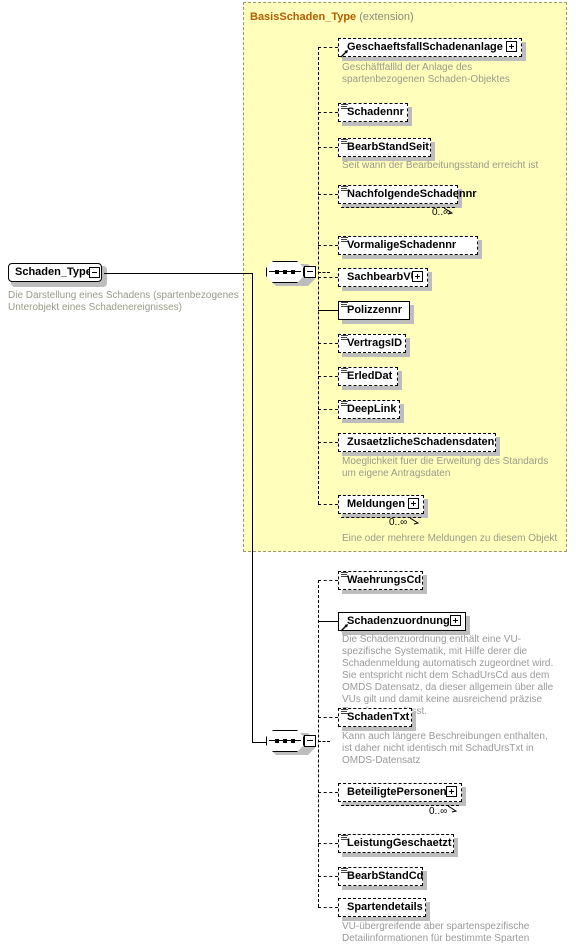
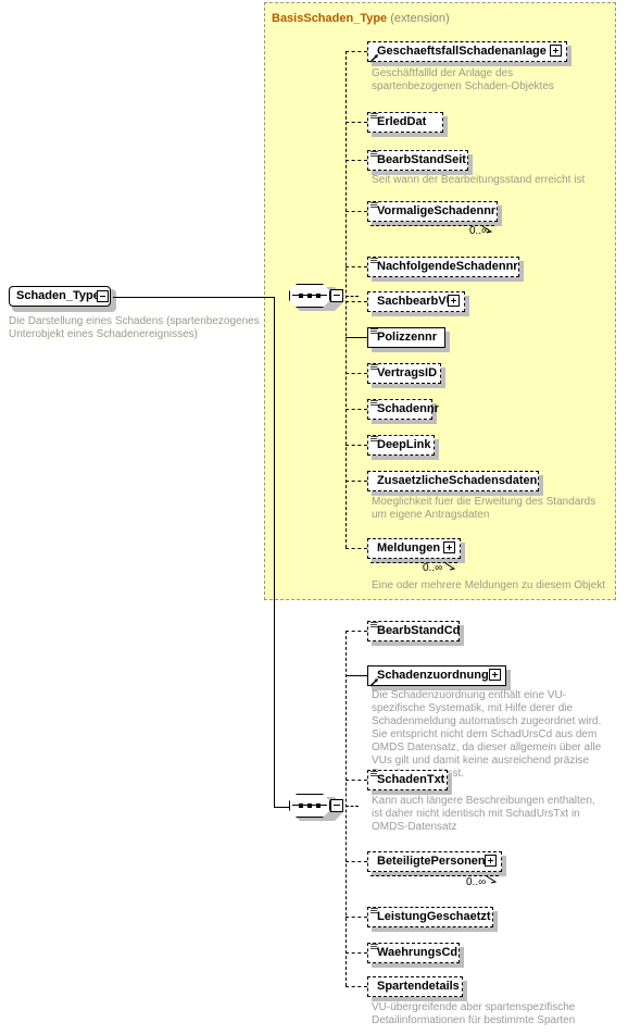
  BasisSchaden_Type (extension)
  Schaden_Typ
  Die Darstellung eines Schadens (spartenbezogenes Unterobjekt eines Schadenereignisses)
  GeschaeftsfallSchadenanlage
  Geschäftfallld der Anlage des spartenbezogenen Schaden-Objektes
- Schadennr
+ ErledDat
  BearbStandSeit
  Seit wann der Bearbeitungsstand erreicht ist
- NachfolgendeSchadennr
+ VormaligeSchadennr
  0..∞
- VormaligeSchadennr
+ NachfolgendeSchadennr
  SachbearbV
  Polizzennr
  VertragsID
- ErledDat
+ Schadennr
  DeepLink
  ZusaetzlicheSchadensdaten
  Moeglichkeit fuer die Erweitung des Standards um eigene Antragsdaten
  Meldungen
  0..∞
  Eine oder mehrere Meldungen zu diesem Objekt
- WaehrungsCd
+ BearbStandCd
  Schadenzuordnung
  Die Schadenzuordnung enthält eine VU-spezifische Systematik, mit Hilfe derer die Schadenmeldung automatisch zugeordnet wird. Sie entspricht nicht dem SchadUrsCd aus dem OMDS Datensatz, da dieser allgemein über alle VUs gilt und damit keine ausreichend präzise st.
  SchadenTxt
  Kann auch längere Beschreibungen enthalten, ist daher nicht identisch mit SchadUrsTxt in OMDS-Datensatz
  BeteiligtePersonen
  0..∞
  LeistungGeschaetzt
- BearbStandCd
+ WaehrungsCd
  Spartendetails
  VU-übergreifende aber spartenspezifische Detailinformationen für bestimmte Sparten
